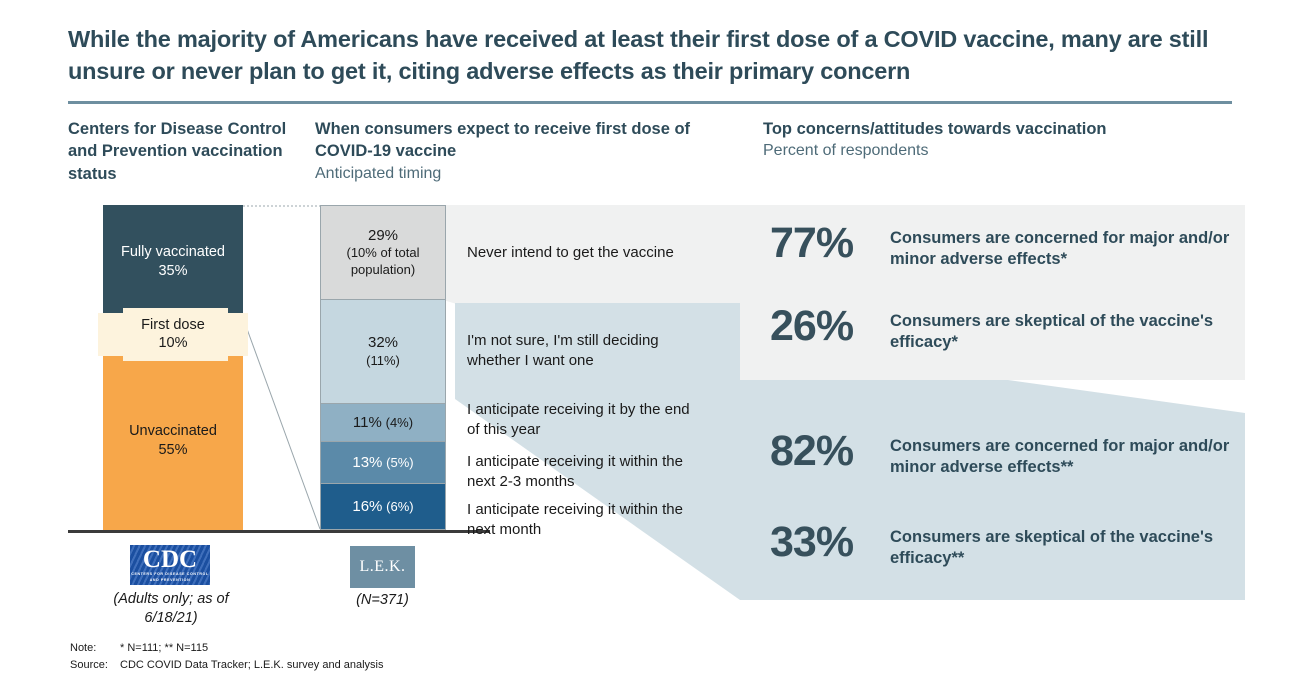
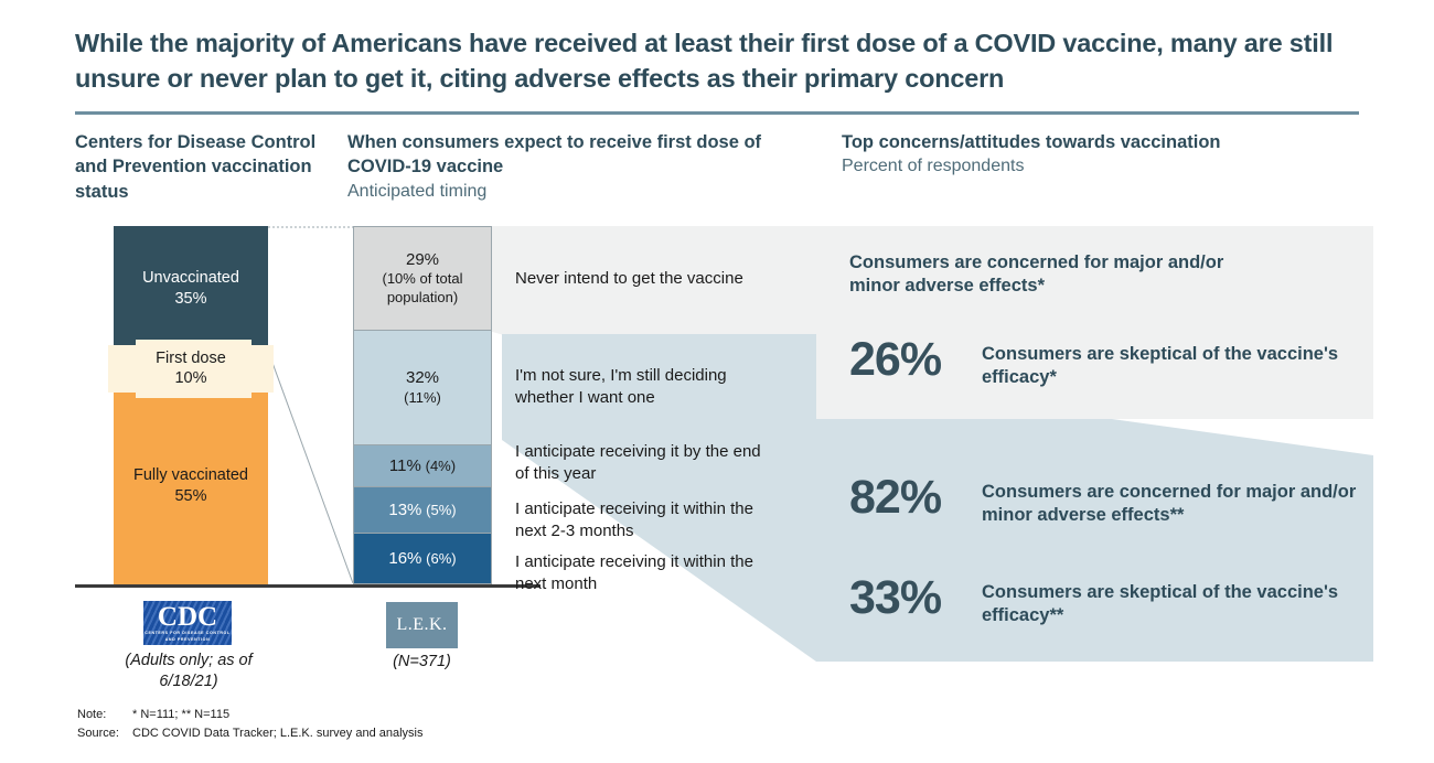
  While the majority of Americans have received at least their first dose of a COVID vaccine, many are still unsure or never plan to get it, citing adverse effects as their primary concern
  Centers for Disease Control and Prevention vaccination status
  When consumers expect to receive first dose of COVID-19 vaccine
  Anticipated timing
  Top concerns/attitudes towards vaccination
  Percent of respondents
- Fully vaccinated
+ Unvaccinated
  35%
- Unvaccinated
+ Fully vaccinated
  55%
  First dose
  10%
  29%
  (10% of total population)
  32%
  (11%)
  11% (4%)
  13% (5%)
  16% (6%)
  Never intend to get the vaccine
  I'm not sure, I'm still deciding whether I want one
  I anticipate receiving it by the end of this year
  I anticipate receiving it within the next 2-3 months
  I anticipate receiving it within the next month
- 77%
  Consumers are concerned for major and/or minor adverse effects*
  26%
  Consumers are skeptical of the vaccine's efficacy*
  82%
  Consumers are concerned for major and/or minor adverse effects**
  33%
  Consumers are skeptical of the vaccine's efficacy**
  CDC
  (Adults only; as of 6/18/21)
  L.E.K.
  (N=371)
  Note:
  * N=111; ** N=115
  Source:
  CDC COVID Data Tracker; L.E.K. survey and analysis
